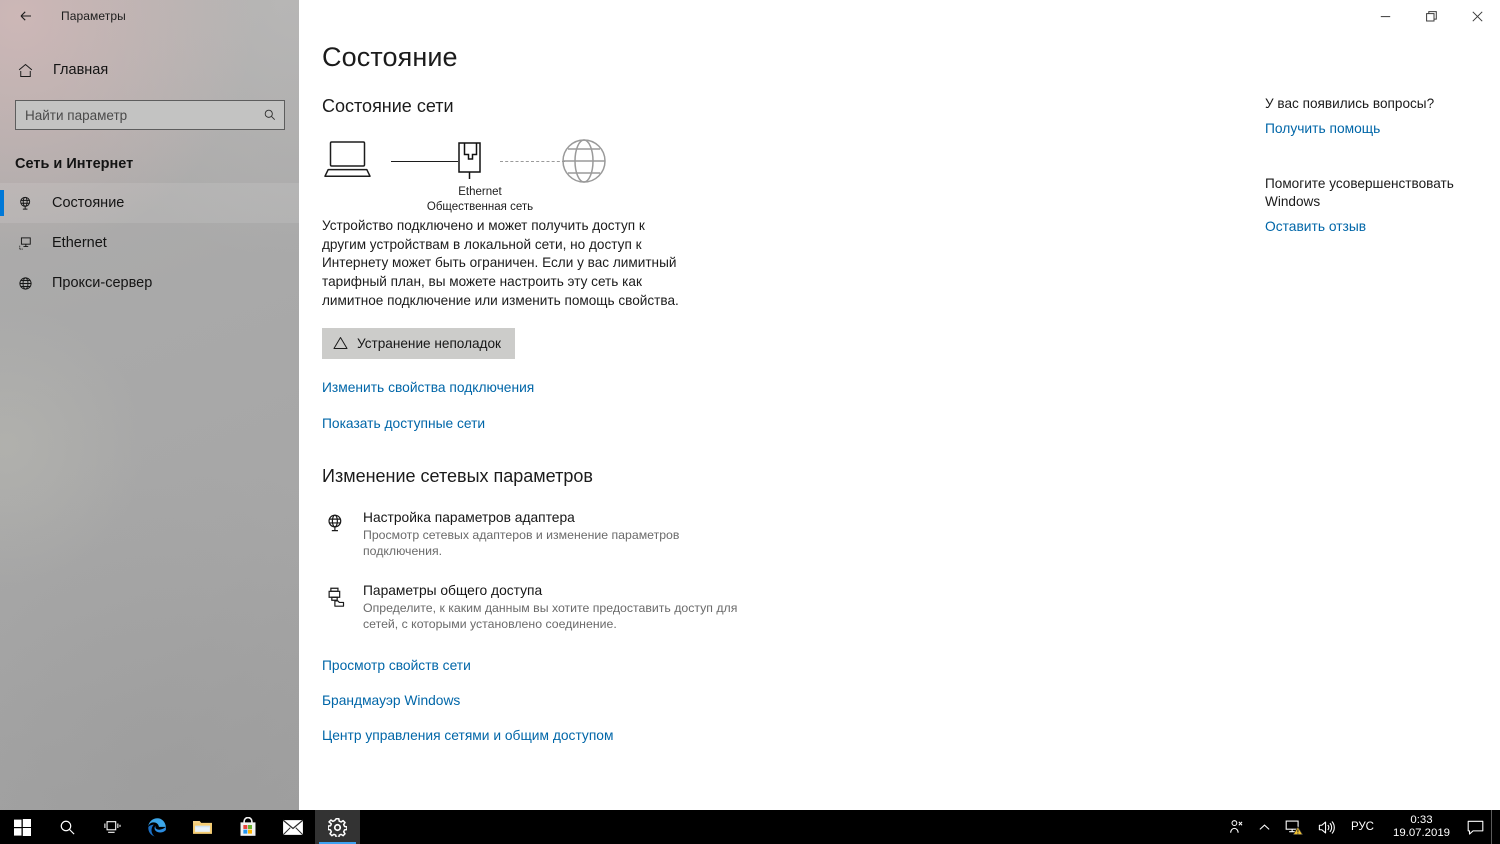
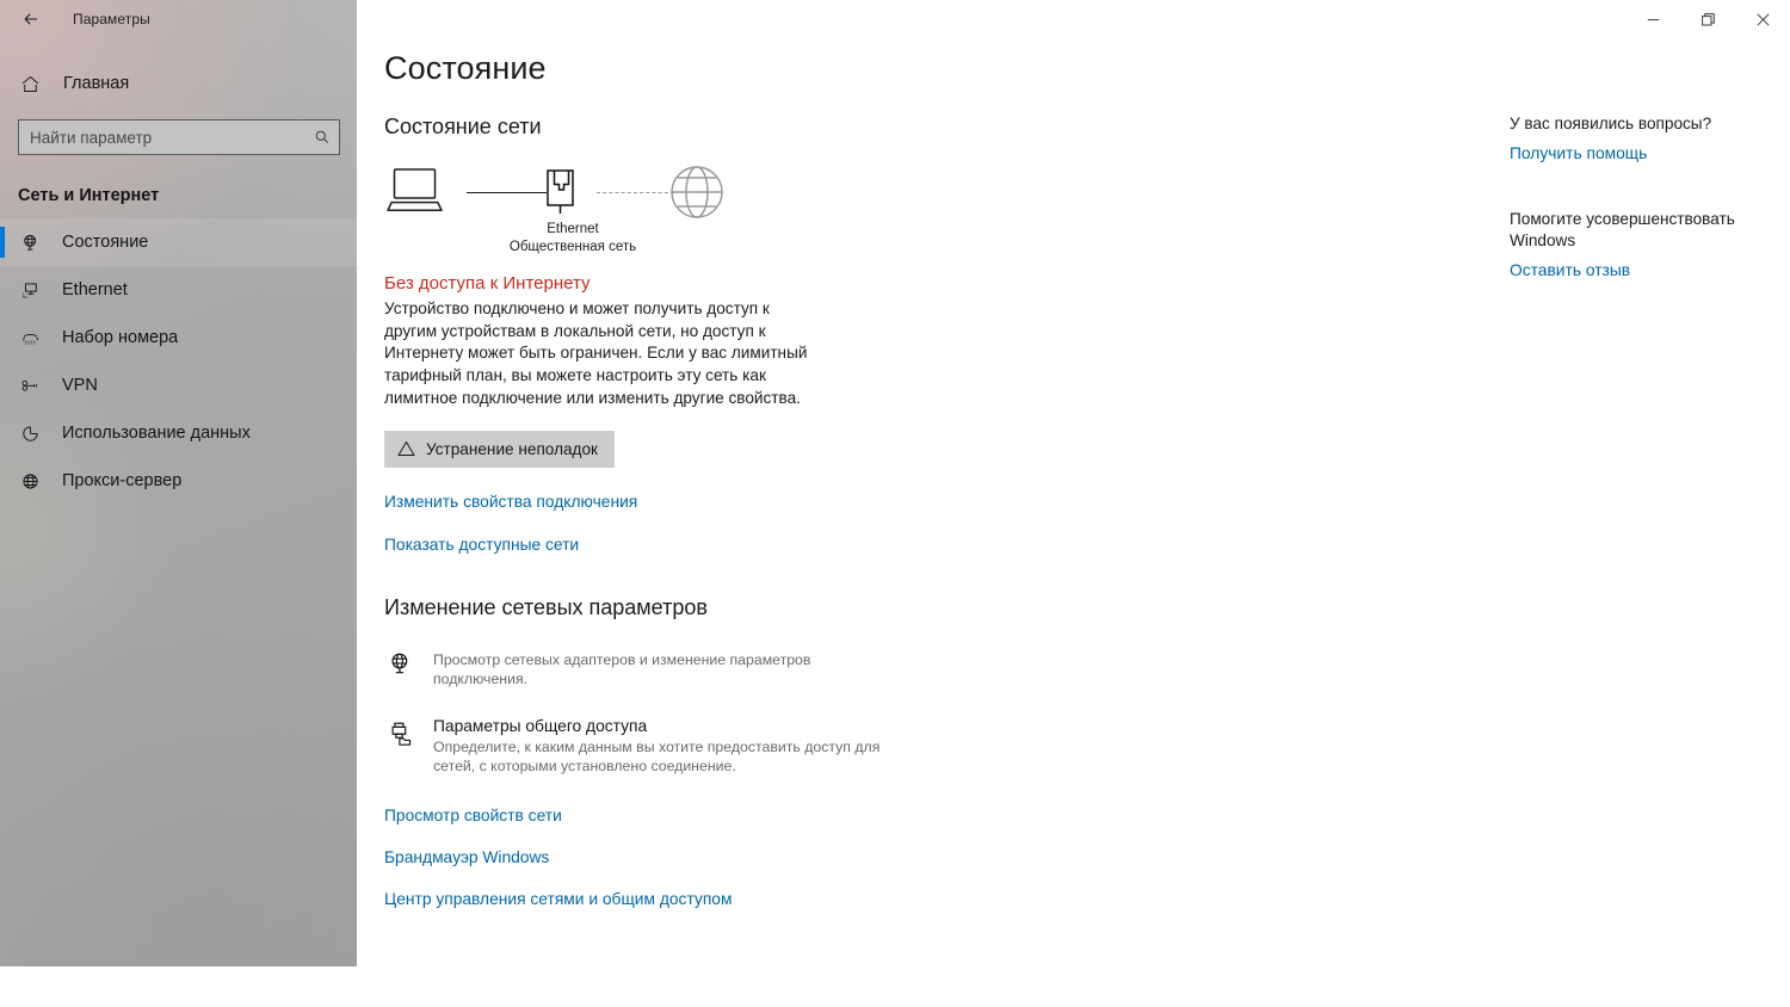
  Параметры
  Главная
  Найти параметр
  Сеть и Интернет
  Состояние
  Ethernet
+ Набор номера
+ VPN
+ Использование данных
  Прокси-сервер
  Состояние
  Состояние сети
  Ethernet
  Общественная сеть
+ Без доступа к Интернету
- Устройство подключено и может получить доступ к другим устройствам в локальной сети, но доступ к Интернету может быть ограничен. Если у вас лимитный тарифный план, вы можете настроить эту сеть как лимитное подключение или изменить помощь свойства.
+ Устройство подключено и может получить доступ к другим устройствам в локальной сети, но доступ к Интернету может быть ограничен. Если у вас лимитный тарифный план, вы можете настроить эту сеть как лимитное подключение или изменить другие свойства.
  Устранение неполадок
  Изменить свойства подключения
  Показать доступные сети
  Изменение сетевых параметров
- Настройка параметров адаптера
  Просмотр сетевых адаптеров и изменение параметров подключения.
  Параметры общего доступа
  Определите, к каким данным вы хотите предоставить доступ для сетей, с которыми установлено соединение.
  Просмотр свойств сети
  Брандмауэр Windows
  Центр управления сетями и общим доступом
  У вас появились вопросы?
  Получить помощь
  Помогите усовершенствовать Windows
  Оставить отзыв
- РУС
- 0:33
- 19.07.2019
